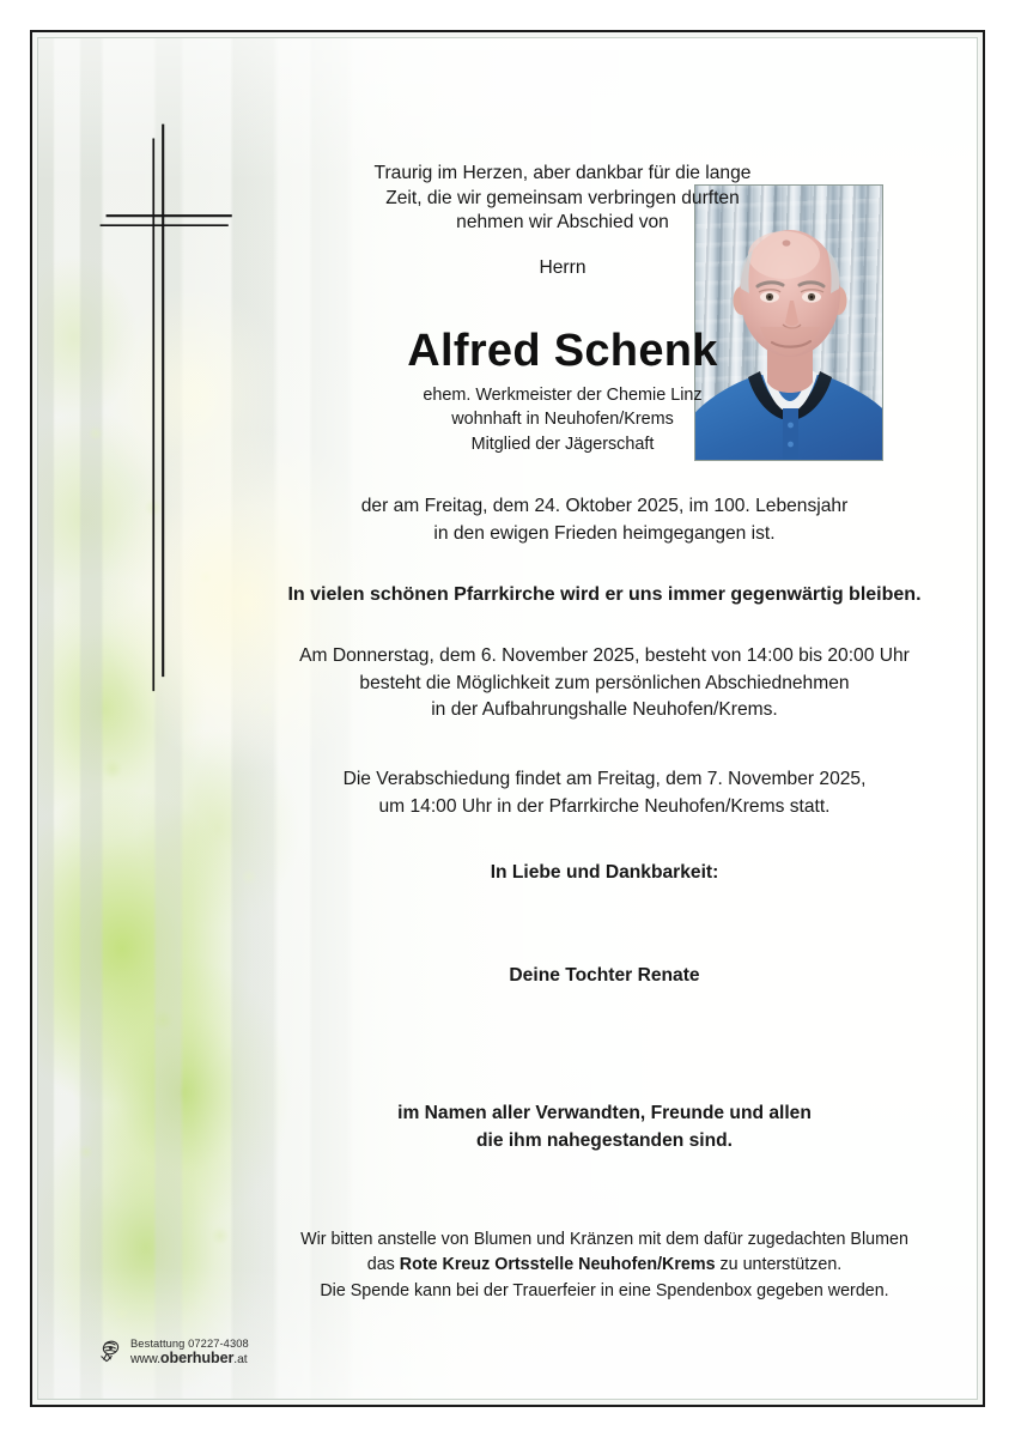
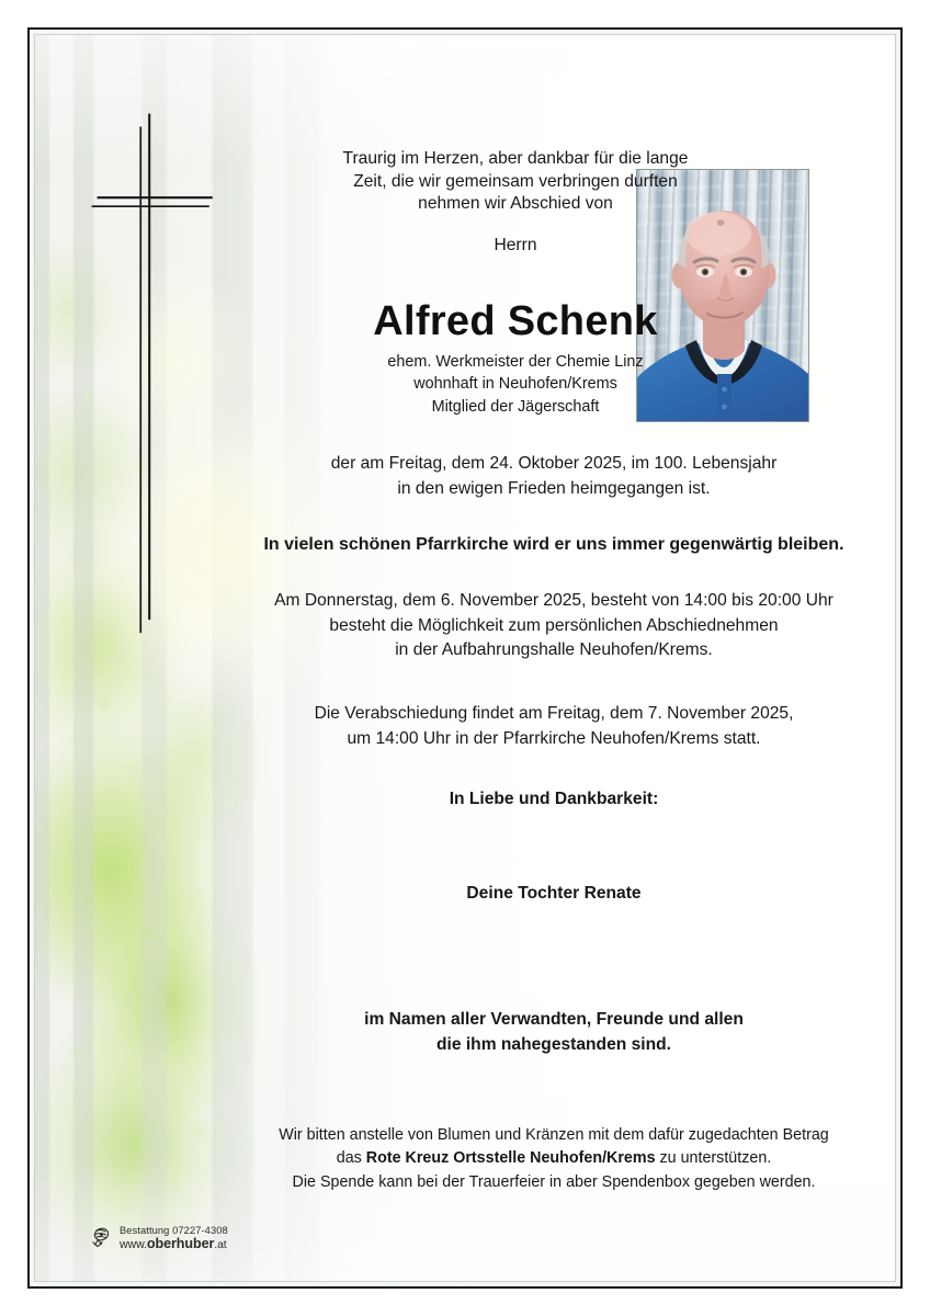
  Traurig im Herzen, aber dankbar für die lange
  Zeit, die wir gemeinsam verbringen durften
  nehmen wir Abschied von
  Herrn
  Alfred Schenk
  ehem. Werkmeister der Chemie Linz
  wohnhaft in Neuhofen/Krems
  Mitglied der Jägerschaft
  der am Freitag, dem 24. Oktober 2025, im 100. Lebensjahr
  in den ewigen Frieden heimgegangen ist.
  In vielen schönen Pfarrkirche wird er uns immer gegenwärtig bleiben.
  Am Donnerstag, dem 6. November 2025, besteht von 14:00 bis 20:00 Uhr
  besteht die Möglichkeit zum persönlichen Abschiednehmen
  in der Aufbahrungshalle Neuhofen/Krems.
  Die Verabschiedung findet am Freitag, dem 7. November 2025,
  um 14:00 Uhr in der Pfarrkirche Neuhofen/Krems statt.
  In Liebe und Dankbarkeit:
  Deine Tochter Renate
  im Namen aller Verwandten, Freunde und allen
  die ihm nahegestanden sind.
- Wir bitten anstelle von Blumen und Kränzen mit dem dafür zugedachten Blumen
+ Wir bitten anstelle von Blumen und Kränzen mit dem dafür zugedachten Betrag
  das Rote Kreuz Ortsstelle Neuhofen/Krems zu unterstützen.
- Die Spende kann bei der Trauerfeier in eine Spendenbox gegeben werden.
+ Die Spende kann bei der Trauerfeier in aber Spendenbox gegeben werden.
  Bestattung 07227-4308
  www.oberhuber.at
